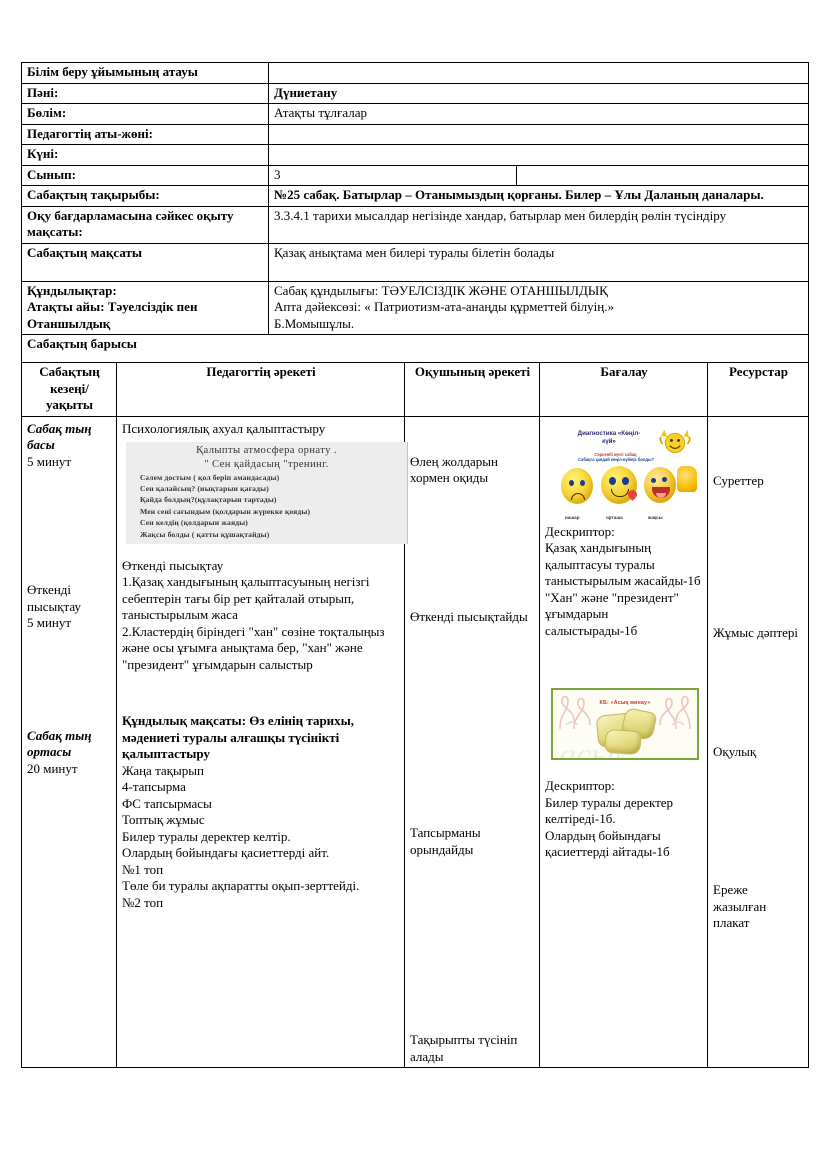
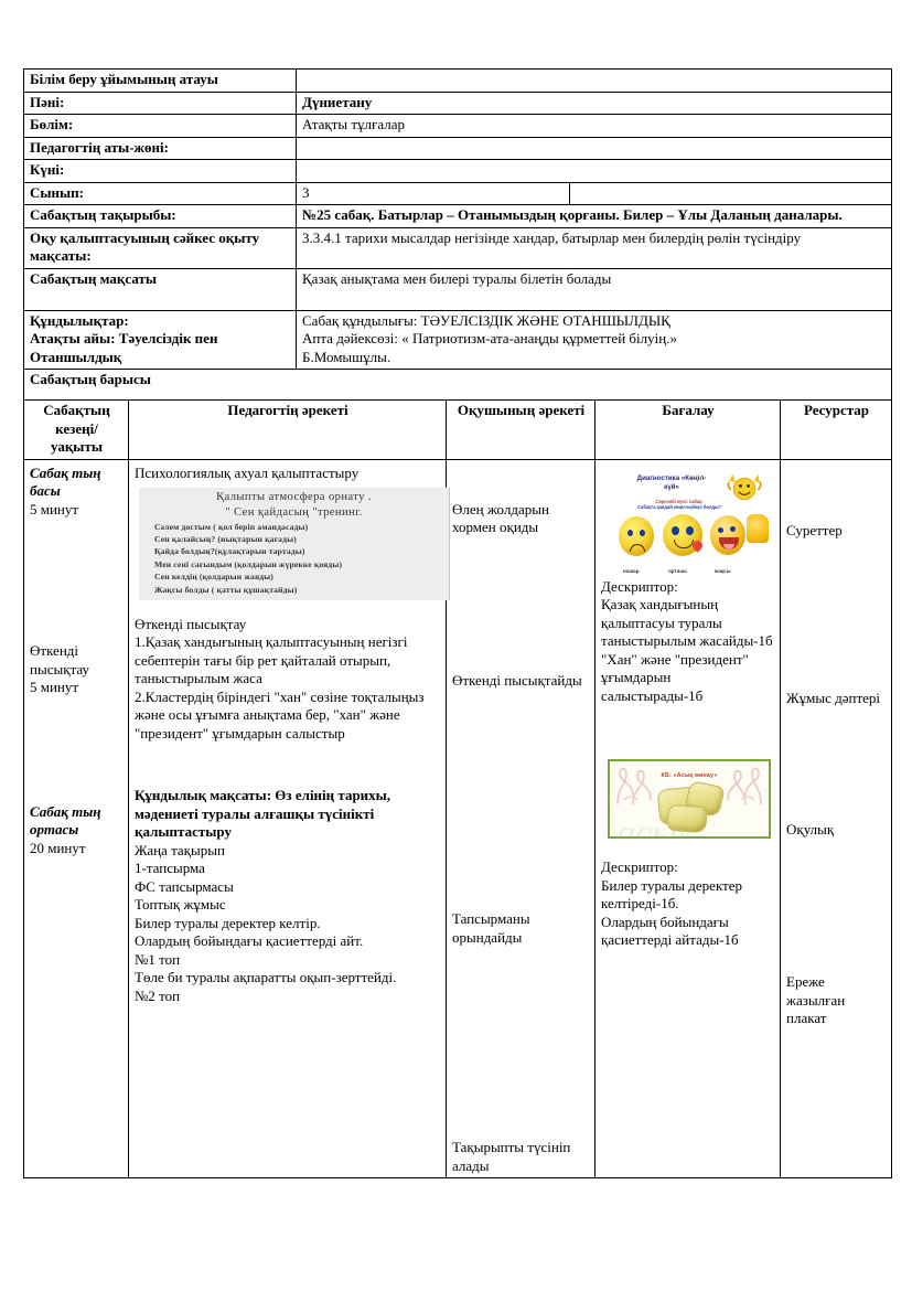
  Білім беру ұйымының атауы
  Пәні:	Дүниетану
  Бөлім:	Атақты тұлғалар
  Педагогтің аты-жөні:
  Күні:
  Сынып:	3
  Сабақтың тақырыбы:	№25 сабақ. Батырлар – Отанымыздың қорғаны. Билер – Ұлы Даланың даналары.
- Оқу бағдарламасына сәйкес оқыту мақсаты:	3.3.4.1 тарихи мысалдар негізінде хандар, батырлар мен билердің рөлін түсіндіру
+ Оқу қалыптасуының сәйкес оқыту мақсаты:	3.3.4.1 тарихи мысалдар негізінде хандар, батырлар мен билердің рөлін түсіндіру
  Сабақтың мақсаты	Қазақ анықтама мен билері туралы білетін болады
  Құндылықтар: Атақты айы: Тәуелсіздік пен Отаншылдық	Сабақ құндылығы: ТӘУЕЛСІЗДІК ЖӘНЕ ОТАНШЫЛДЫҚ Апта дәйексөзі: « Патриотизм-ата-анаңды құрметтей білуің.» Б.Момышұлы.
  Сабақтың барысы
  Сабақтың кезеңі/ уақыты	Педагогтің әрекеті	Оқушының әрекеті	Бағалау	Ресурстар
- Сабақ тың басы 5 минут Өткенді пысықтау 5 минут Сабақ тың ортасы 20 минут	Психологиялық ахуал қалыптастыру Қалыпты атмосфера орнату . " Сен қайдасың "тренинг. Сәлем достым ( қол беріп амандасады) Сен қалайсың? (иықтарын қағады) Қайда болдың?(құлақтарын тартады) Мен сені сағындым (қолдарын жүрекке қояды) Сен келдің (қолдарын жаяды) Жақсы болды ( қатты құшақтайды) Өткенді пысықтау 1.Қазақ хандығының қалыптасуының негізгі себептерін тағы бір рет қайталай отырып, таныстырылым жаса 2.Кластердің біріндегі "хан" сөзіне тоқталыңыз және осы ұғымға анықтама бер, "хан" және "президент" ұғымдарын салыстыр Құндылық мақсаты: Өз елінің тарихы, мәдениеті туралы алғашқы түсінікті қалыптастыру Жаңа тақырып 4-тапсырма ФС тапсырмасы Топтық жұмыс Билер туралы деректер келтір. Олардың бойындағы қасиеттерді айт. №1 топ Төле би туралы ақпаратты оқып-зерттейді. №2 топ	Өлең жолдарын хормен оқиды Өткенді пысықтайды Тапсырманы орындайды Тақырыпты түсініп алады	Дескриптор: Қазақ хандығының қалыптасуы туралы таныстырылым жасайды-1б "Хан" және "президент" ұғымдарын салыстырады-1б асық Дескриптор: Билер туралы деректер келтіреді-1б. Олардың бойындағы қасиеттерді айтады-1б	Суреттер Жұмыс дәптері Оқулық Ереже жазылған плакат
+ Сабақ тың басы 5 минут Өткенді пысықтау 5 минут Сабақ тың ортасы 20 минут	Психологиялық ахуал қалыптастыру Қалыпты атмосфера орнату . " Сен қайдасың "тренинг. Сәлем достым ( қол беріп амандасады) Сен қалайсың? (иықтарын қағады) Қайда болдың?(құлақтарын тартады) Мен сені сағындым (қолдарын жүрекке қояды) Сен келдің (қолдарын жаяды) Жақсы болды ( қатты құшақтайды) Өткенді пысықтау 1.Қазақ хандығының қалыптасуының негізгі себептерін тағы бір рет қайталай отырып, таныстырылым жаса 2.Кластердің біріндегі "хан" сөзіне тоқталыңыз және осы ұғымға анықтама бер, "хан" және "президент" ұғымдарын салыстыр Құндылық мақсаты: Өз елінің тарихы, мәдениеті туралы алғашқы түсінікті қалыптастыру Жаңа тақырып 1-тапсырма ФС тапсырмасы Топтық жұмыс Билер туралы деректер келтір. Олардың бойындағы қасиеттерді айт. №1 топ Төле би туралы ақпаратты оқып-зерттейді. №2 топ	Өлең жолдарын хормен оқиды Өткенді пысықтайды Тапсырманы орындайды Тақырыпты түсініп алады	Дескриптор: Қазақ хандығының қалыптасуы туралы таныстырылым жасайды-1б "Хан" және "президент" ұғымдарын салыстырады-1б асық Дескриптор: Билер туралы деректер келтіреді-1б. Олардың бойындағы қасиеттерді айтады-1б	Суреттер Жұмыс дәптері Оқулық Ереже жазылған плакат
